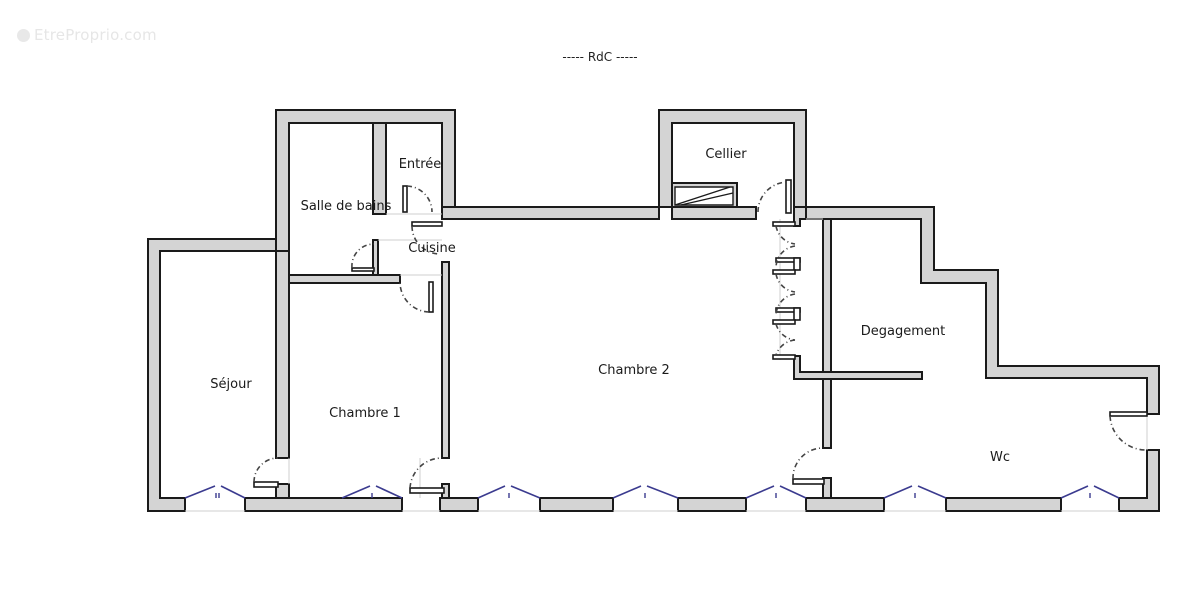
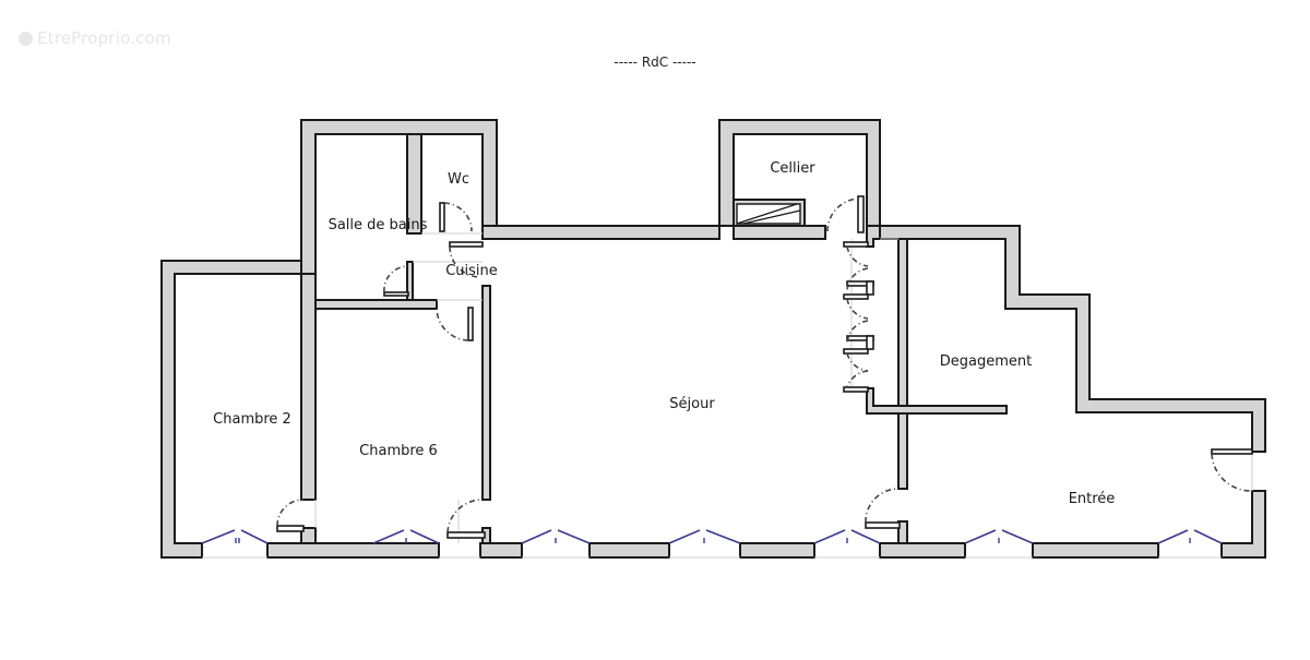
  EtreProprio.com
  ----- RdC -----
- Séjour
+ Chambre 2
- Chambre 1
+ Chambre 6
  Salle de bains
- Entrée
+ Wc
  Cuisine
- Chambre 2
+ Séjour
  Cellier
  Degagement
- Wc
+ Entrée
